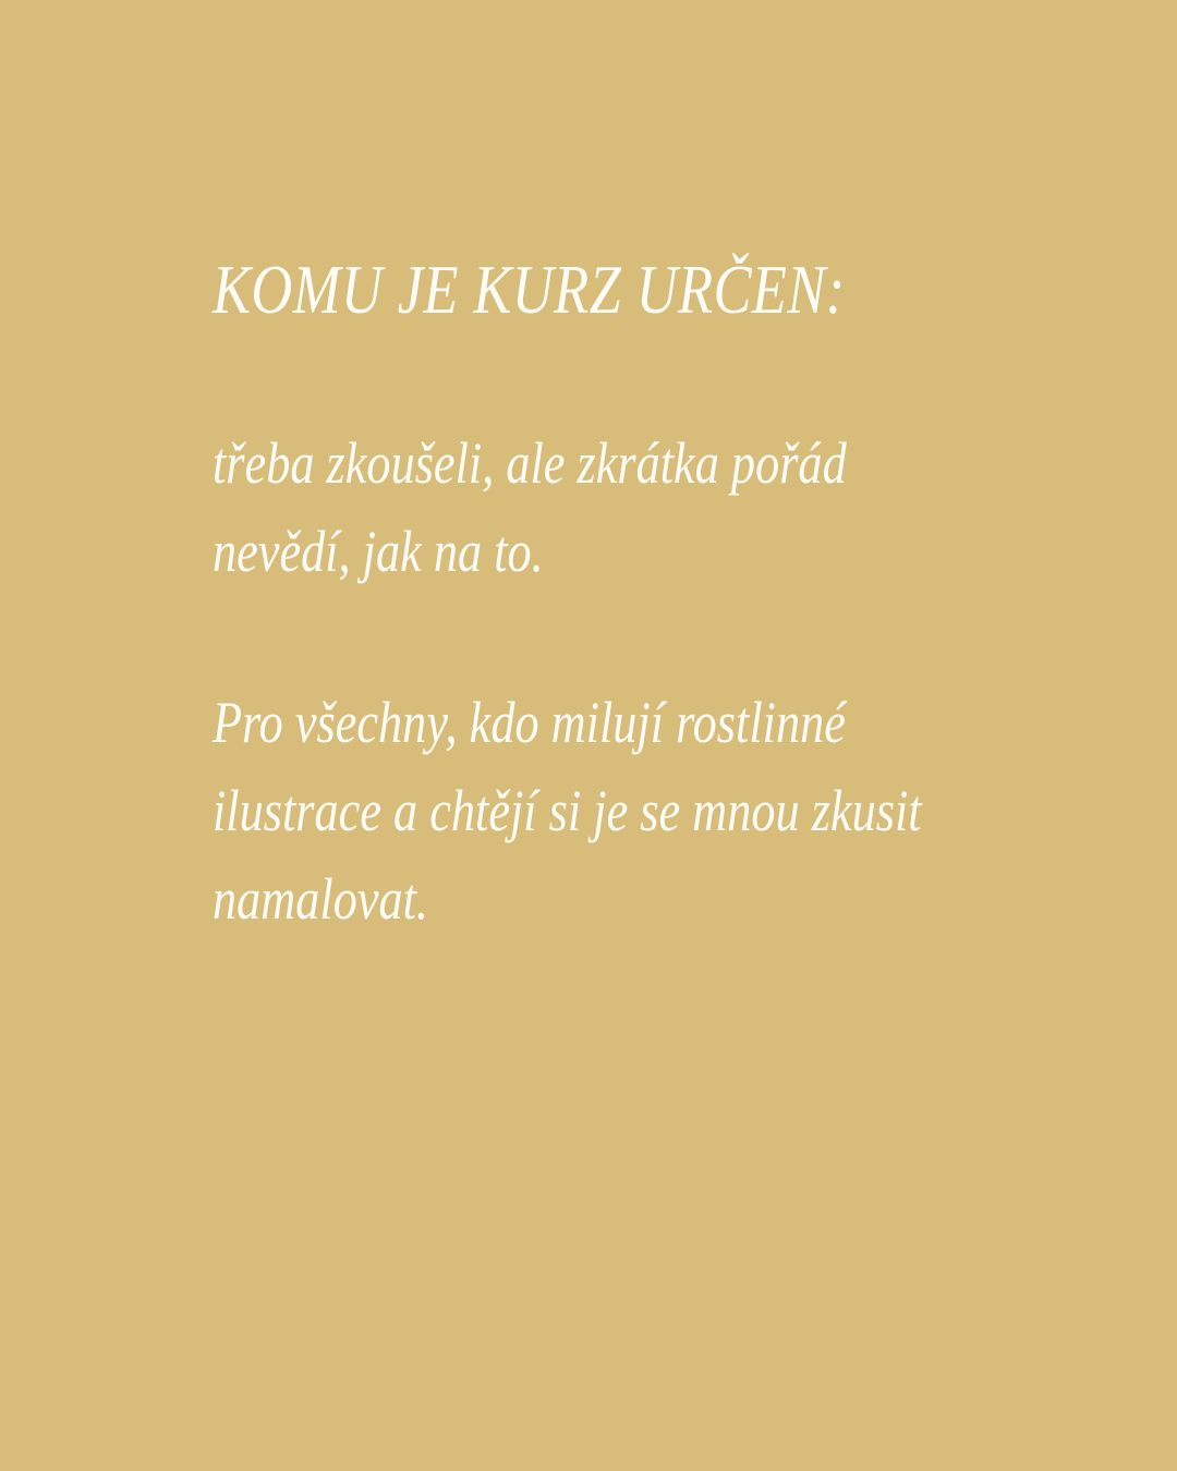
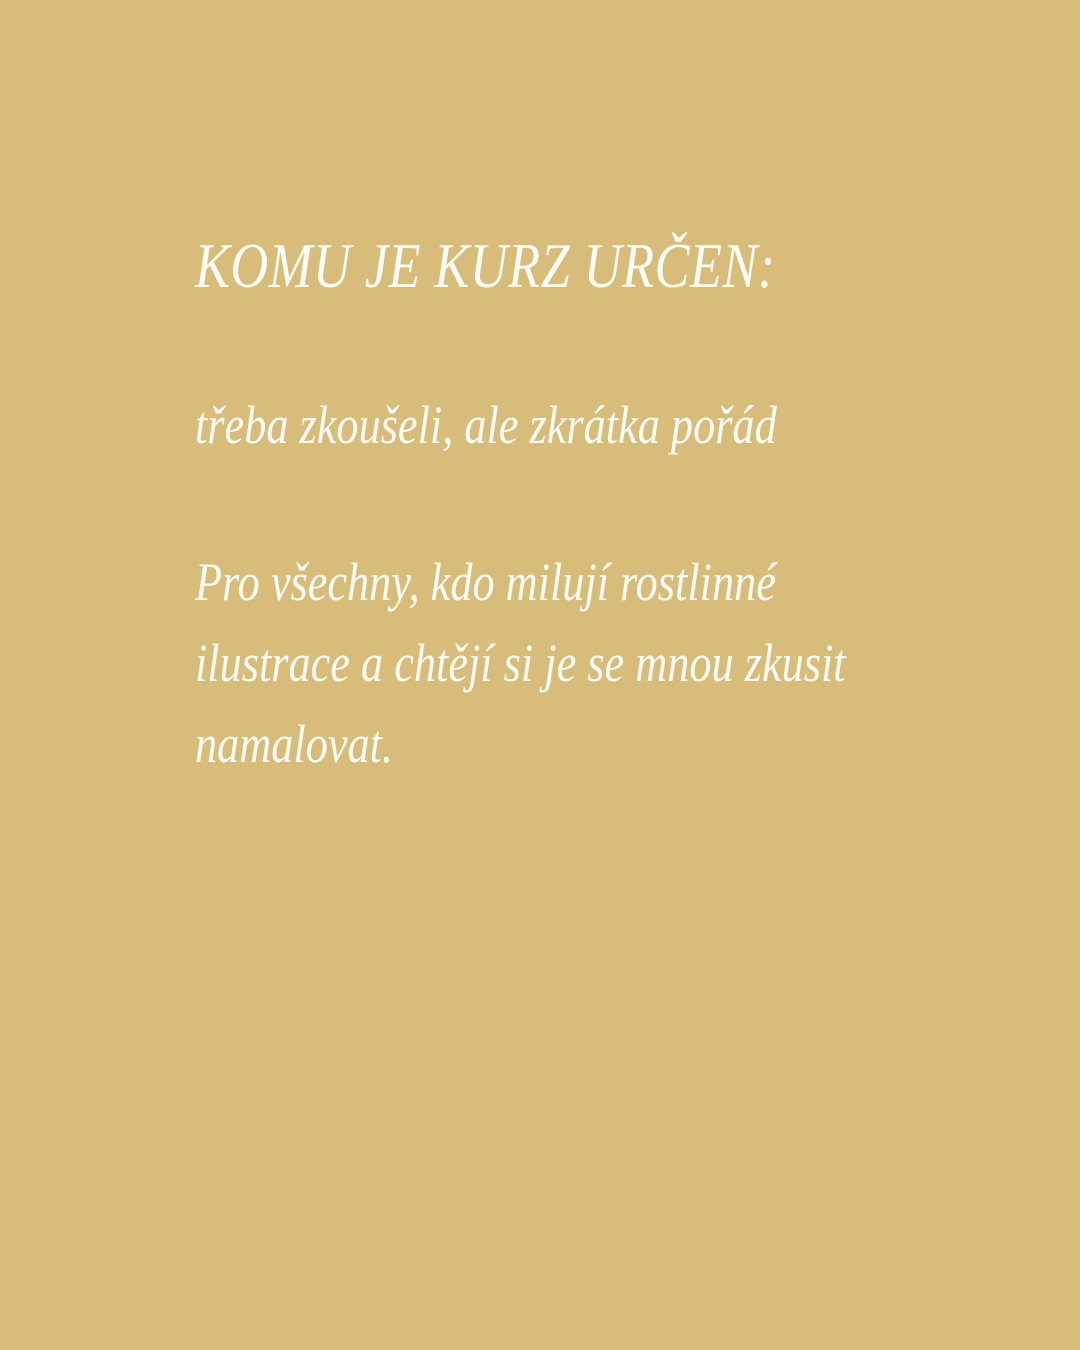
  KOMU JE KURZ URČEN:
  třeba zkoušeli, ale zkrátka pořád
- nevědí, jak na to.
  Pro všechny, kdo milují rostlinné
  ilustrace a chtějí si je se mnou zkusit
  namalovat.
